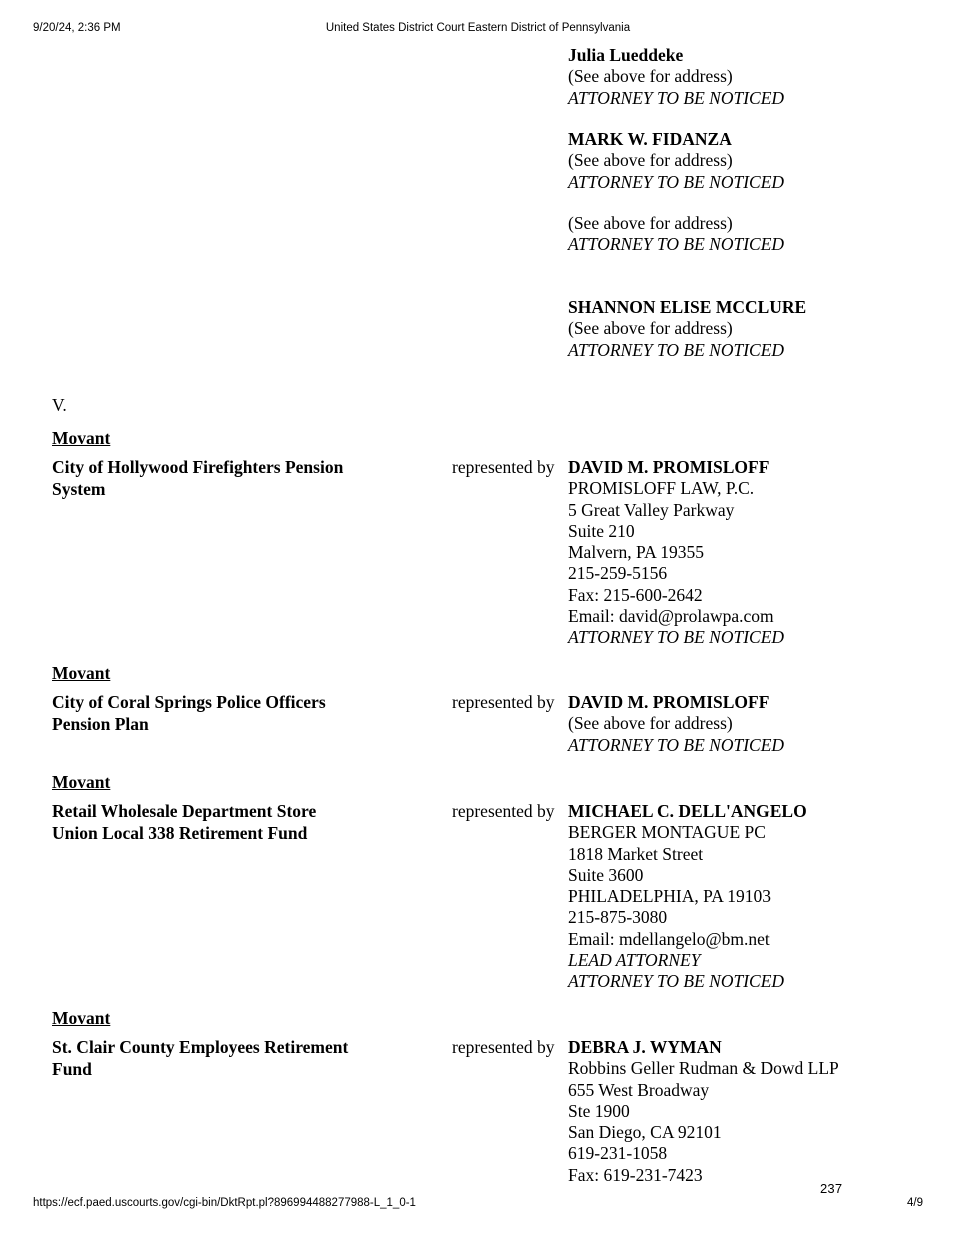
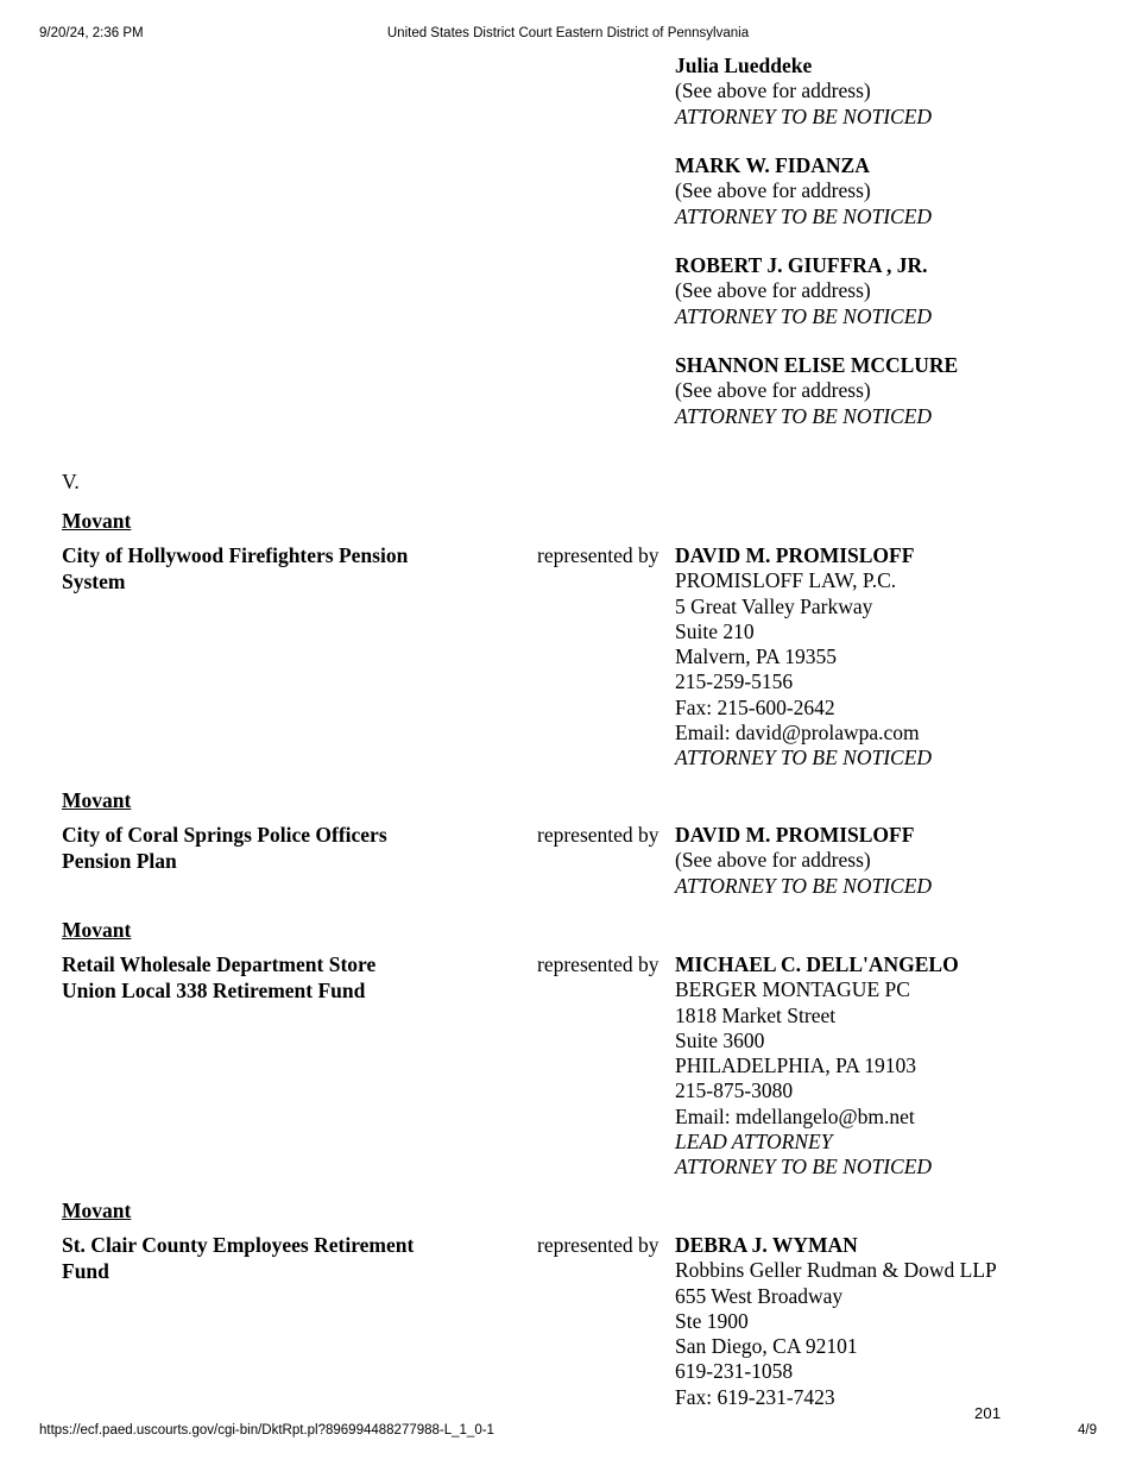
  9/20/24, 2:36 PM
  United States District Court Eastern District of Pennsylvania
  Julia Lueddeke
  (See above for address)
  ATTORNEY TO BE NOTICED
  MARK W. FIDANZA
  (See above for address)
  ATTORNEY TO BE NOTICED
+ ROBERT J. GIUFFRA , JR.
  (See above for address)
  ATTORNEY TO BE NOTICED
  SHANNON ELISE MCCLURE
  (See above for address)
  ATTORNEY TO BE NOTICED
  V.
  Movant
  City of Hollywood Firefighters Pension
  System
  represented by
  DAVID M. PROMISLOFF
  PROMISLOFF LAW, P.C.
  5 Great Valley Parkway
  Suite 210
  Malvern, PA 19355
  215-259-5156
  Fax: 215-600-2642
  Email: david@prolawpa.com
  ATTORNEY TO BE NOTICED
  Movant
  City of Coral Springs Police Officers
  Pension Plan
  represented by
  DAVID M. PROMISLOFF
  (See above for address)
  ATTORNEY TO BE NOTICED
  Movant
  Retail Wholesale Department Store
  Union Local 338 Retirement Fund
  represented by
  MICHAEL C. DELL'ANGELO
  BERGER MONTAGUE PC
  1818 Market Street
  Suite 3600
  PHILADELPHIA, PA 19103
  215-875-3080
  Email: mdellangelo@bm.net
  LEAD ATTORNEY
  ATTORNEY TO BE NOTICED
  Movant
  St. Clair County Employees Retirement
  Fund
  represented by
  DEBRA J. WYMAN
  Robbins Geller Rudman & Dowd LLP
  655 West Broadway
  Ste 1900
  San Diego, CA 92101
  619-231-1058
  Fax: 619-231-7423
- 237
+ 201
  https://ecf.paed.uscourts.gov/cgi-bin/DktRpt.pl?896994488277988-L_1_0-1
  4/9
